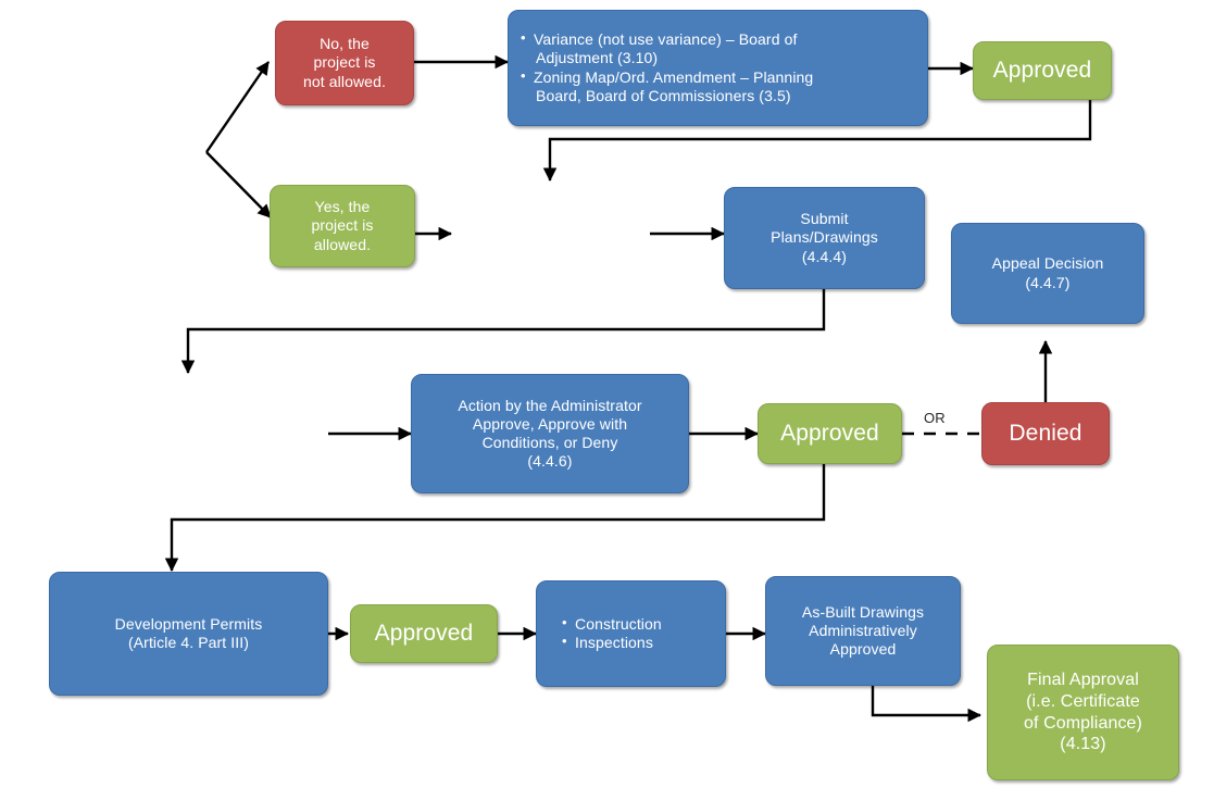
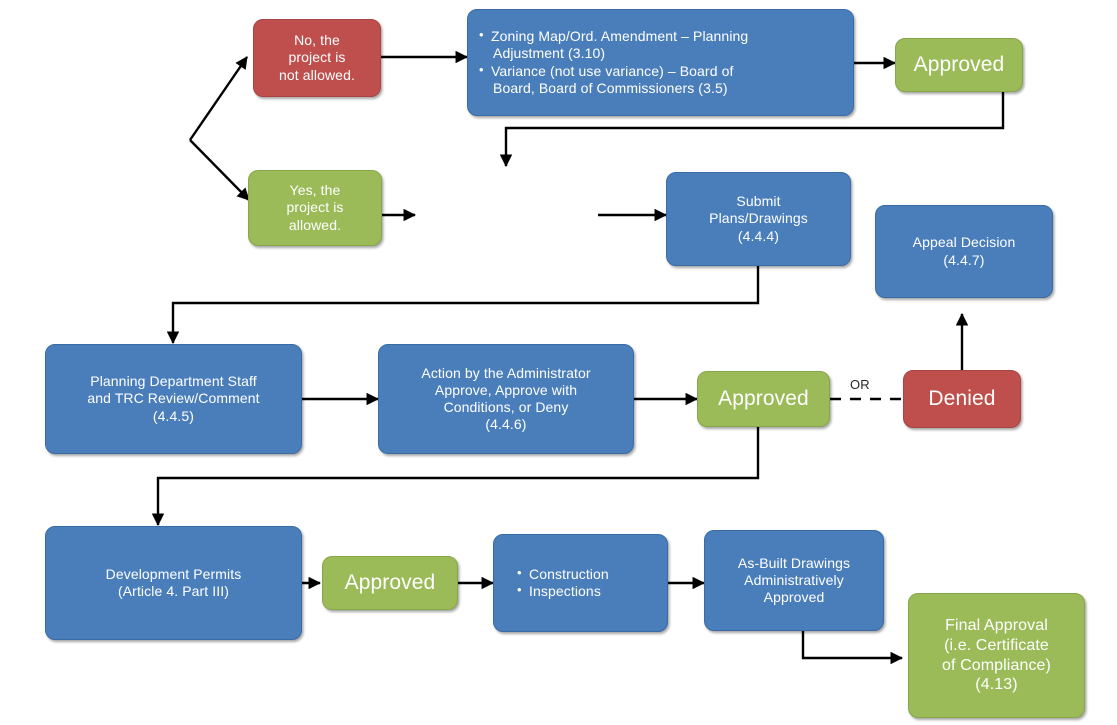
  No, the
  project is
  not allowed.
- Variance (not use variance) – Board of
+ Zoning Map/Ord. Amendment – Planning
  Adjustment (3.10)
- Zoning Map/Ord. Amendment – Planning
+ Variance (not use variance) – Board of
  Board, Board of Commissioners (3.5)
  Approved
  Yes, the
  project is
  allowed.
  Submit
  Plans/Drawings
  (4.4.4)
  Appeal Decision
  (4.4.7)
+ Planning Department Staff
+ and TRC Review/Comment
+ (4.4.5)
  Action by the Administrator
  Approve, Approve with
  Conditions, or Deny
  (4.4.6)
  Approved
  OR
  Denied
  Development Permits
  (Article 4. Part III)
  Approved
  Construction
  Inspections
  As-Built Drawings
  Administratively
  Approved
  Final Approval
  (i.e. Certificate
  of Compliance)
  (4.13)
